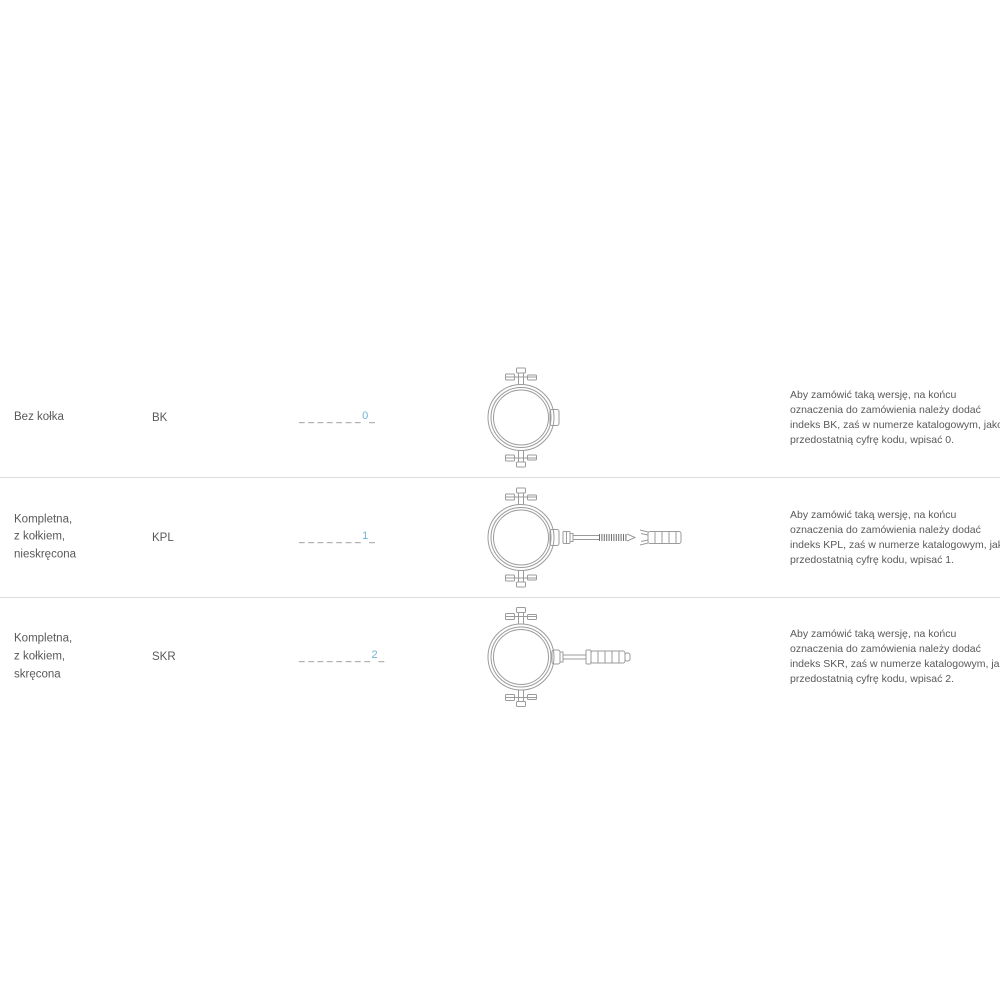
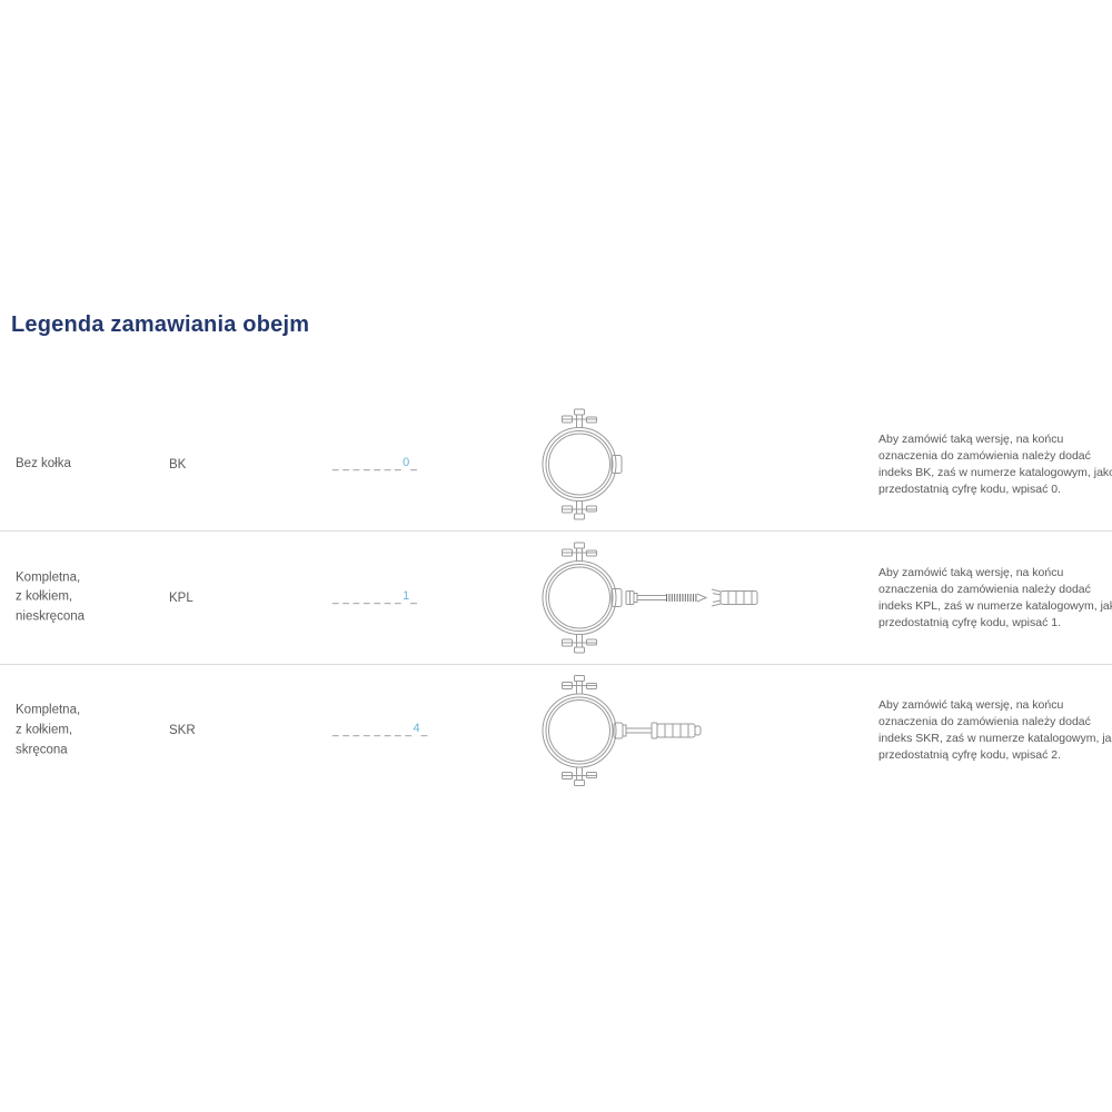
+ Legenda zamawiania obejm
  Bez kołka
  BK
  _ _ _ _ _ _ _0_
  Aby zamówić taką wersję, na końcu
  oznaczenia do zamówienia należy dodać
  indeks BK, zaś w numerze katalogowym, jak
  przedostatnią cyfrę kodu, wpisać 0.
  Kompletna,
  z kołkiem,
  nieskręcona
  KPL
  _ _ _ _ _ _ _1_
  Aby zamówić taką wersję, na końcu
  oznaczenia do zamówienia należy dodać
  indeks KPL, zaś w numerze katalogowym, ja
  przedostatnią cyfrę kodu, wpisać 1.
  Kompletna,
  z kołkiem,
  skręcona
  SKR
- _ _ _ _ _ _ _ _2_
+ _ _ _ _ _ _ _ _4_
  Aby zamówić taką wersję, na końcu
  oznaczenia do zamówienia należy dodać
  indeks SKR, zaś w numerze katalogowym, ja
  przedostatnią cyfrę kodu, wpisać 2.
